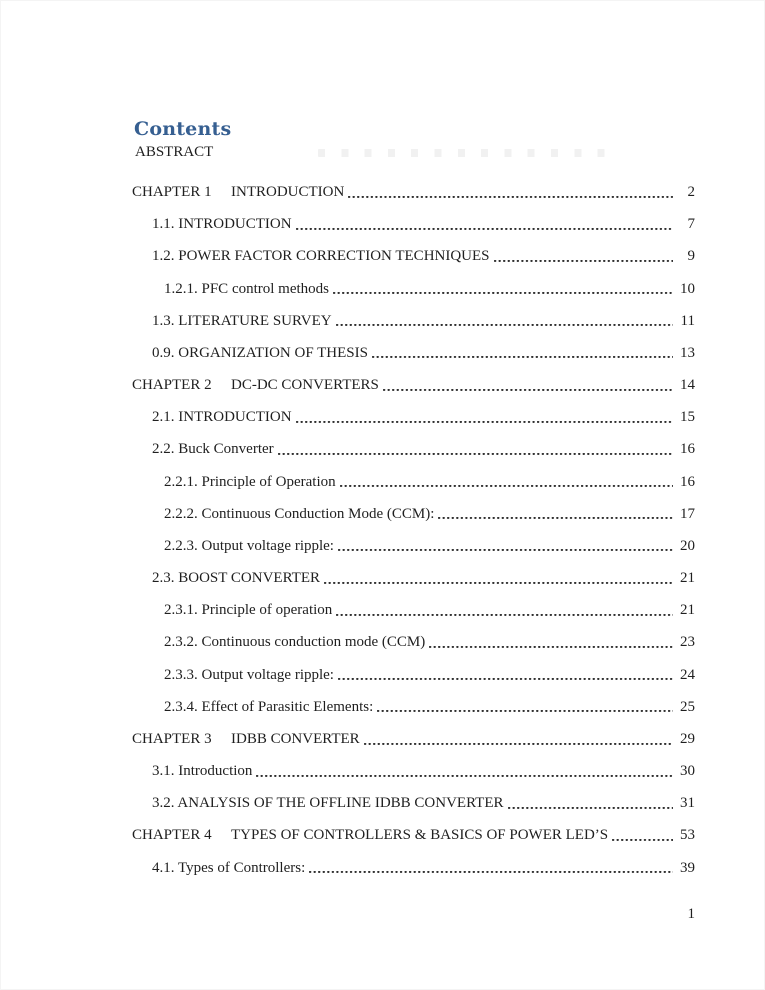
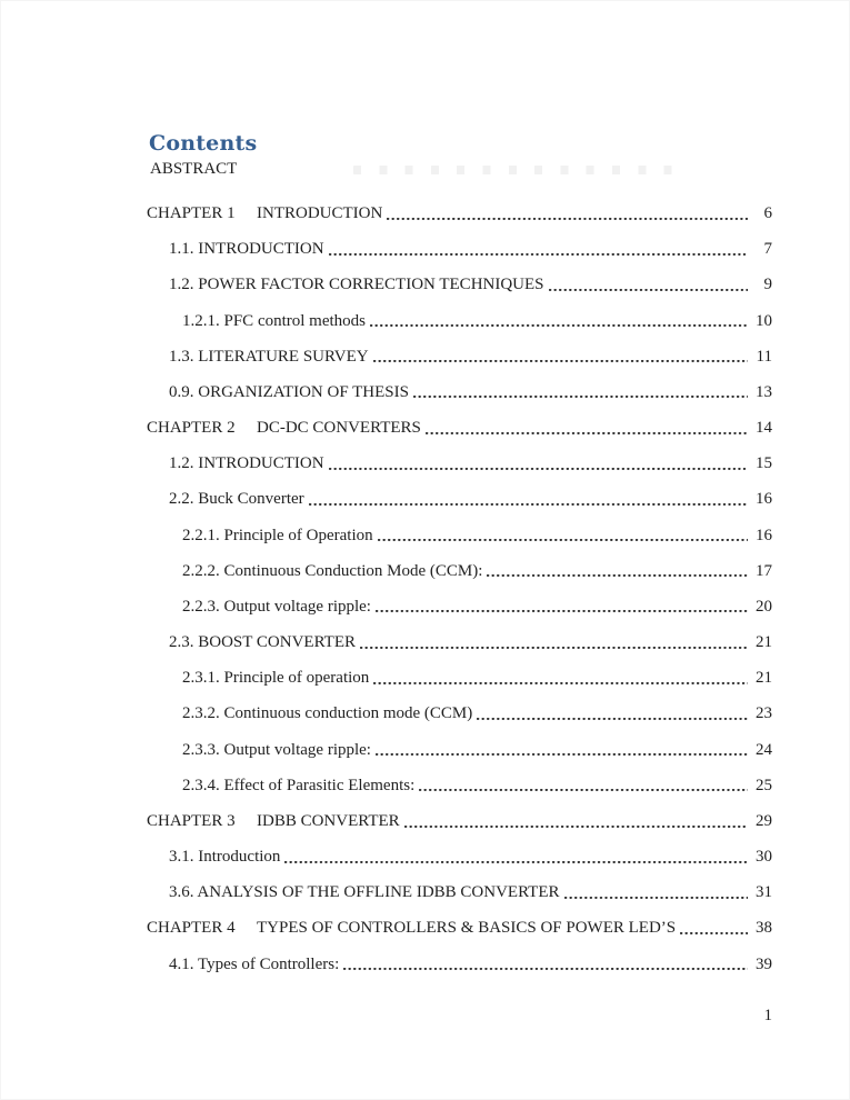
  Contents
  ABSTRACT
  CHAPTER 1
  INTRODUCTION
- 2
+ 6
  1.1. INTRODUCTION
  7
  1.2. POWER FACTOR CORRECTION TECHNIQUES
  9
  1.2.1. PFC control methods
  10
  1.3. LITERATURE SURVEY
  11
  0.9. ORGANIZATION OF THESIS
  13
  CHAPTER 2
  DC-DC CONVERTERS
  14
- 2.1. INTRODUCTION
+ 1.2. INTRODUCTION
  15
  2.2. Buck Converter
  16
  2.2.1. Principle of Operation
  16
  2.2.2. Continuous Conduction Mode (CCM):
  17
  2.2.3. Output voltage ripple:
  20
  2.3. BOOST CONVERTER
  21
  2.3.1. Principle of operation
  21
  2.3.2. Continuous conduction mode (CCM)
  23
  2.3.3. Output voltage ripple:
  24
  2.3.4. Effect of Parasitic Elements:
  25
  CHAPTER 3
  IDBB CONVERTER
  29
  3.1. Introduction
  30
- 3.2. ANALYSIS OF THE OFFLINE IDBB CONVERTER
+ 3.6. ANALYSIS OF THE OFFLINE IDBB CONVERTER
  31
  CHAPTER 4
  TYPES OF CONTROLLERS & BASICS OF POWER LED’S
- 53
+ 38
  4.1. Types of Controllers:
  39
  1
